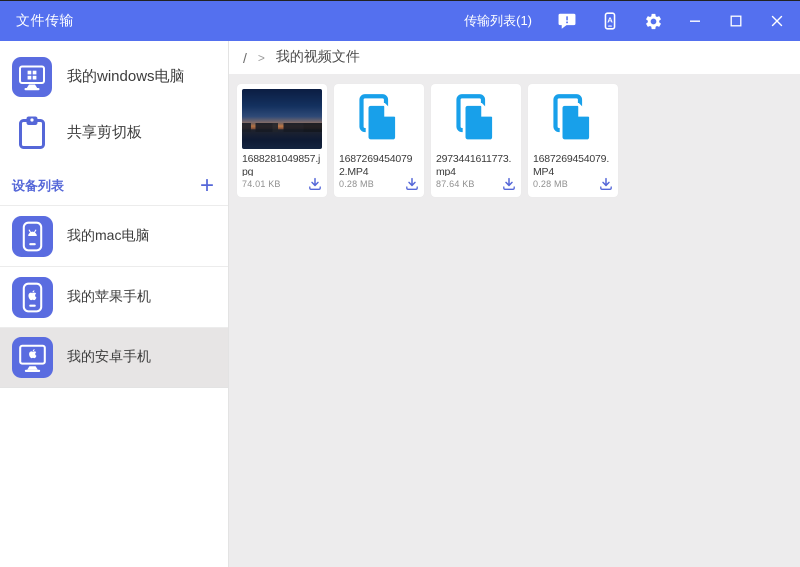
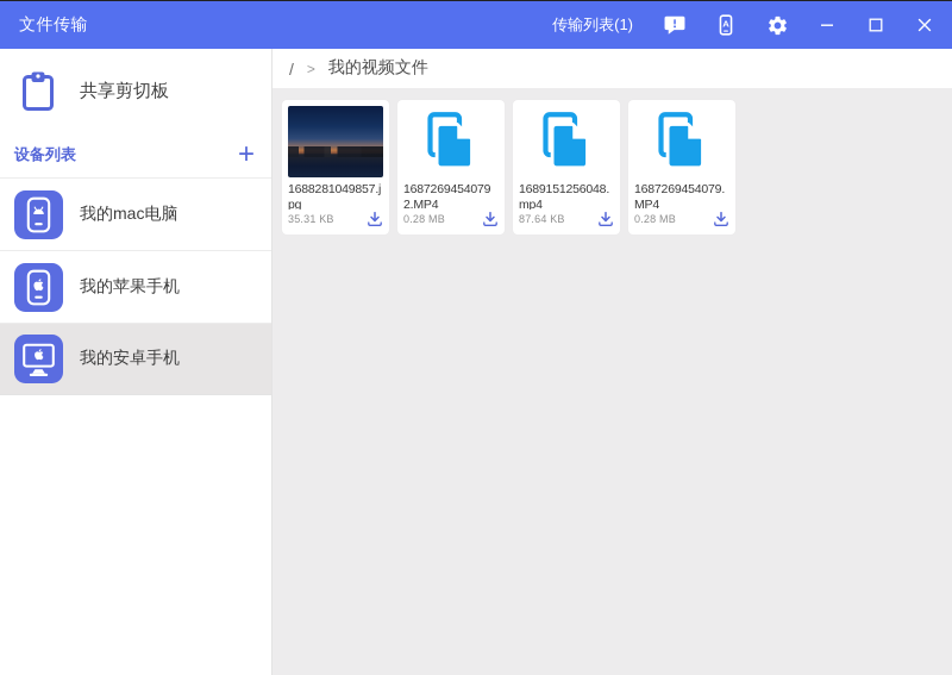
  文件传输
  传输列表(1)
  A
- 我的windows电脑
  共享剪切板
  设备列表
  +
  我的mac电脑
  我的苹果手机
  我的安卓手机
  /
  >
  我的视频文件
  1688281049857.jpg
- 74.01 KB
+ 35.31 KB
  16872694540792.MP4
  0.28 MB
- 2973441611773.mp4
+ 1689151256048.mp4
  87.64 KB
  1687269454079.MP4
  0.28 MB
